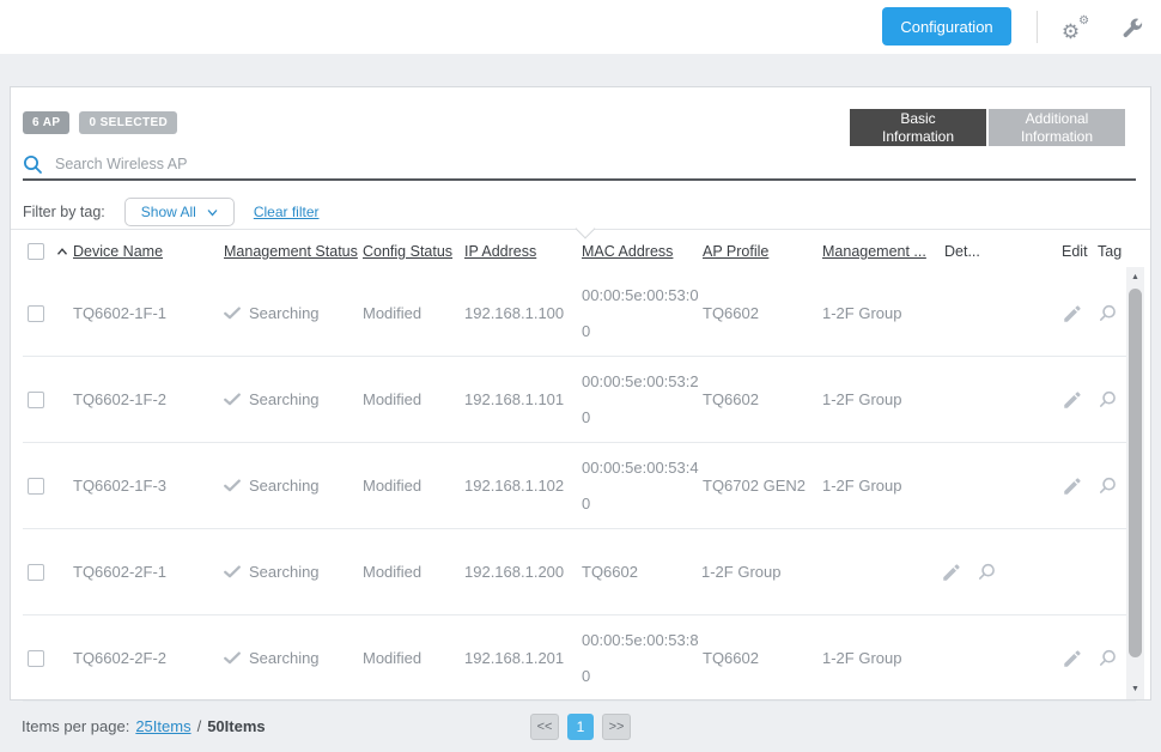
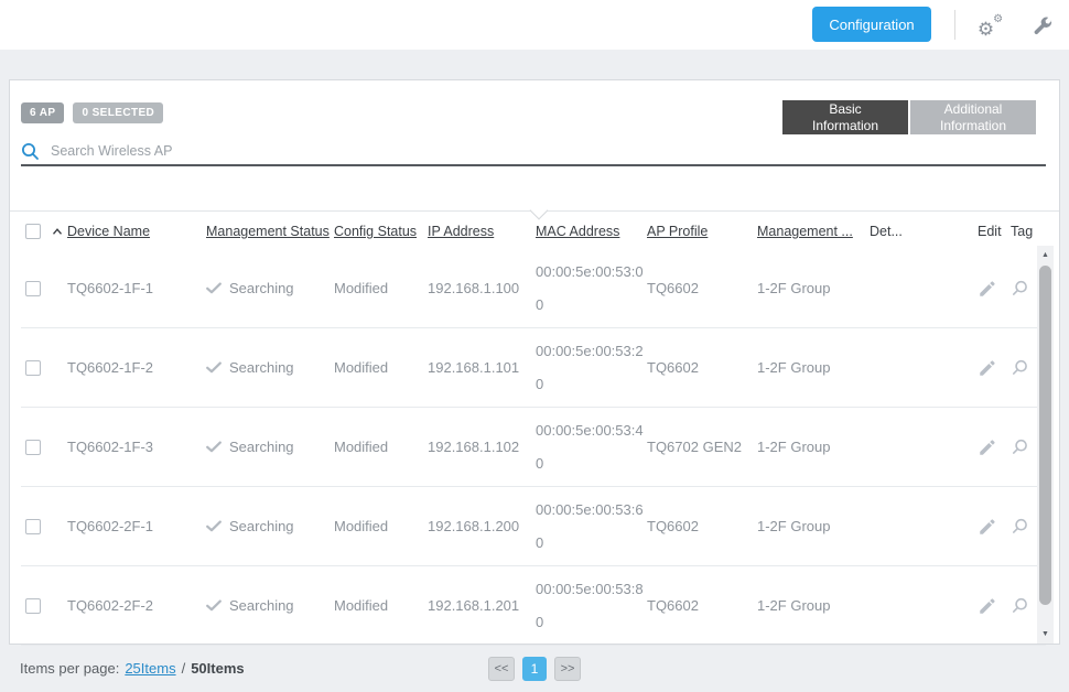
  Configuration
  ⚙
  ⚙
  6 AP
  0 SELECTED
  Basic Information
  Additional Information
  Search Wireless AP
- Filter by tag:
- Show All
- Clear filter
  Device Name
  Management Status
  Config Status
  IP Address
  MAC Address
  AP Profile
  Management ...
  Det...
  Edit
  Tag
  TQ6602-1F-1
  Searching
  Modified
  192.168.1.100
  00:00:5e:00:53:00
  TQ6602
  1-2F Group
  TQ6602-1F-2
  Searching
  Modified
  192.168.1.101
  00:00:5e:00:53:20
  TQ6602
  1-2F Group
  TQ6602-1F-3
  Searching
  Modified
  192.168.1.102
  00:00:5e:00:53:40
  TQ6702 GEN2
  1-2F Group
  TQ6602-2F-1
  Searching
  Modified
  192.168.1.200
+ 00:00:5e:00:53:60
  TQ6602
  1-2F Group
  TQ6602-2F-2
  Searching
  Modified
  192.168.1.201
  00:00:5e:00:53:80
  TQ6602
  1-2F Group
  Items per page:
  25Items
  /
  50Items
  <<
  1
  >>
